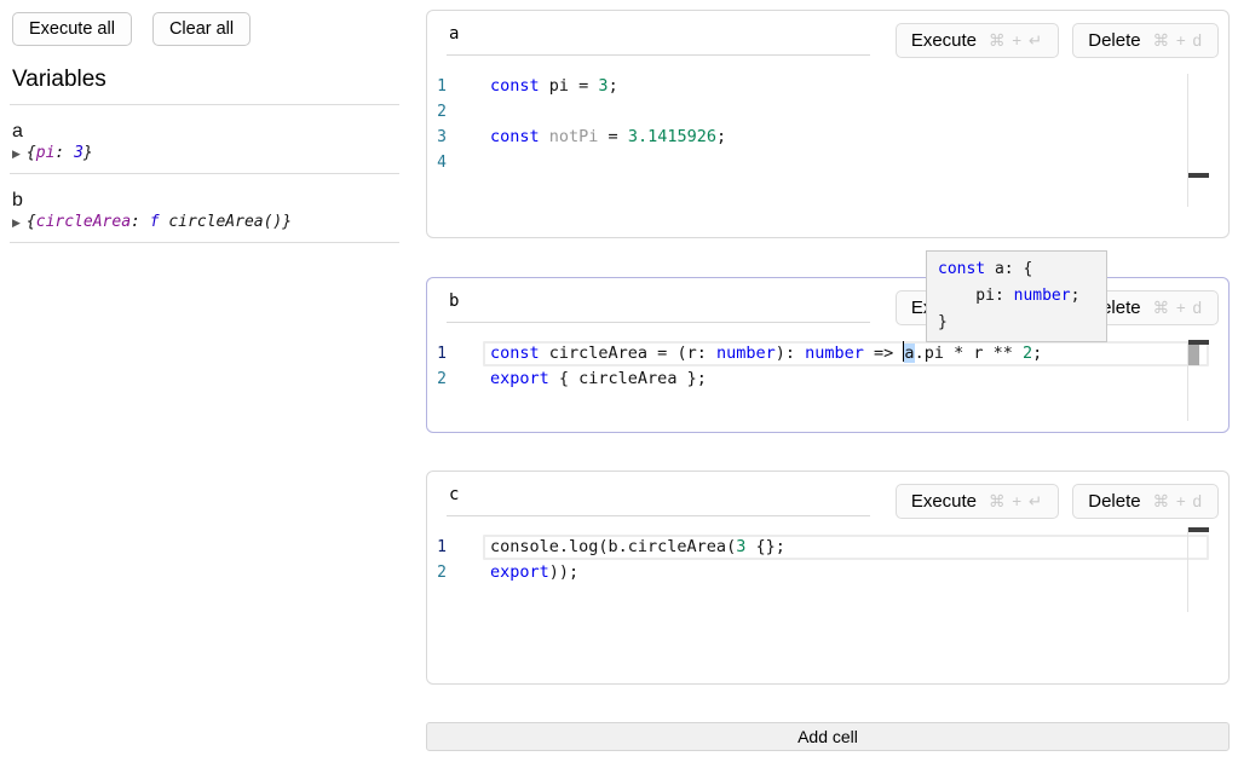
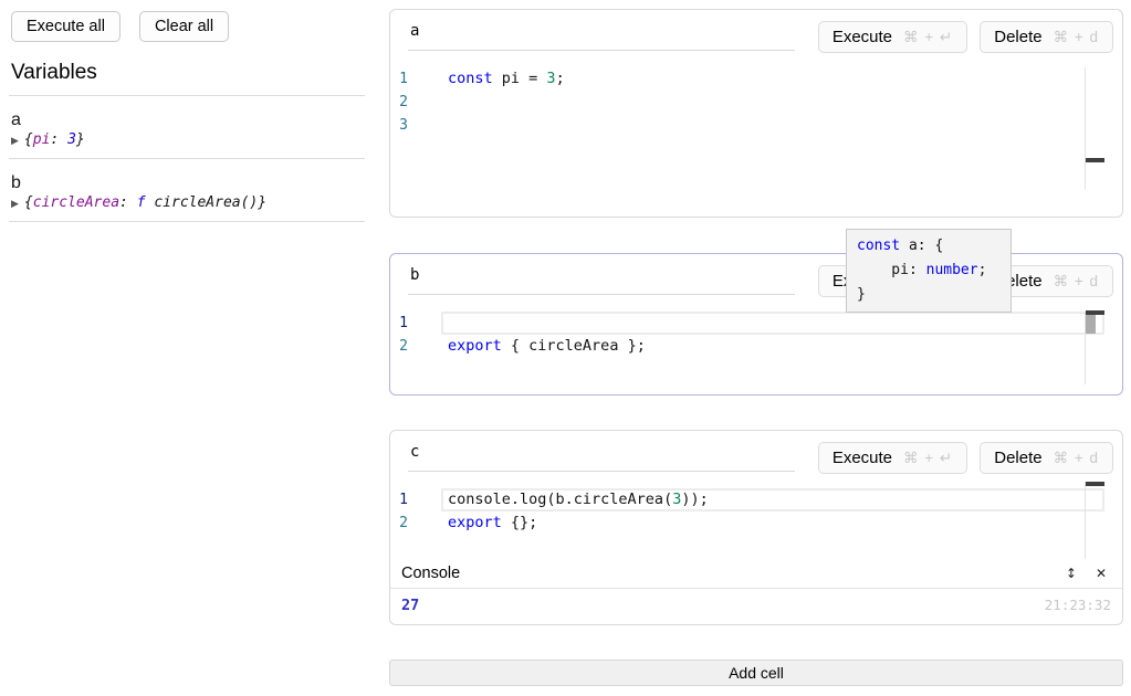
  Execute all
  Clear all
  Variables
  a
  ▶
  {pi: 3}
  b
  ▶
  {circleArea: f circleArea()}
  a
  Execute
  ⌘ + ↵
  Delete
  ⌘ + d
  1
  const pi = 3;
  2
  3
- const notPi = 3.1415926;
- 4
  b
  ⌘ + d
  1
- const circleArea = (r: number): number => a.pi * r ** 2;
  2
  export { circleArea };
  c
  Execute
  ⌘ + ↵
  Delete
  ⌘ + d
  1
- console.log(b.circleArea(3 {};
+ console.log(b.circleArea(3));
  2
- export));
+ export {};
+ Console
+ ↕
+ ✕
+ 27
+ 21:23:32
  const a: {
  pi: number;
  }
  Add cell
